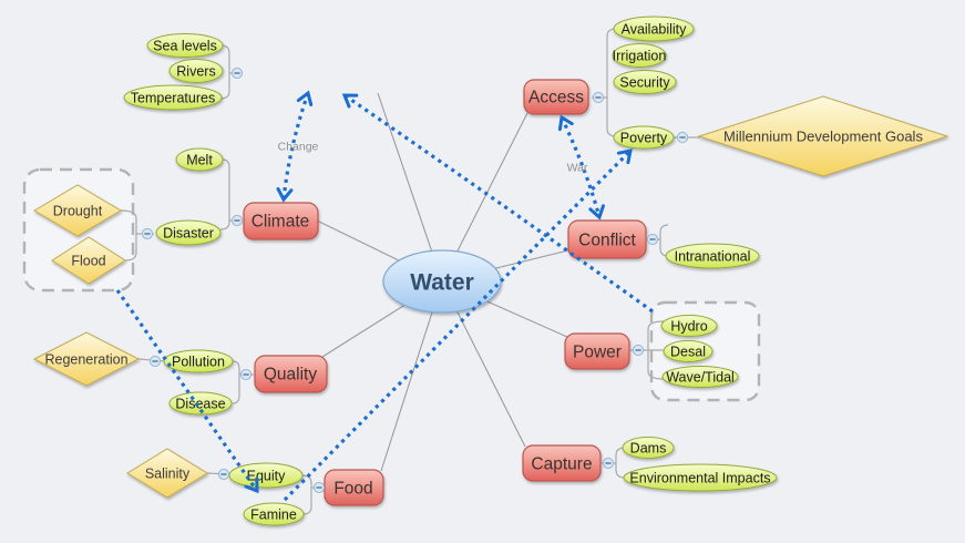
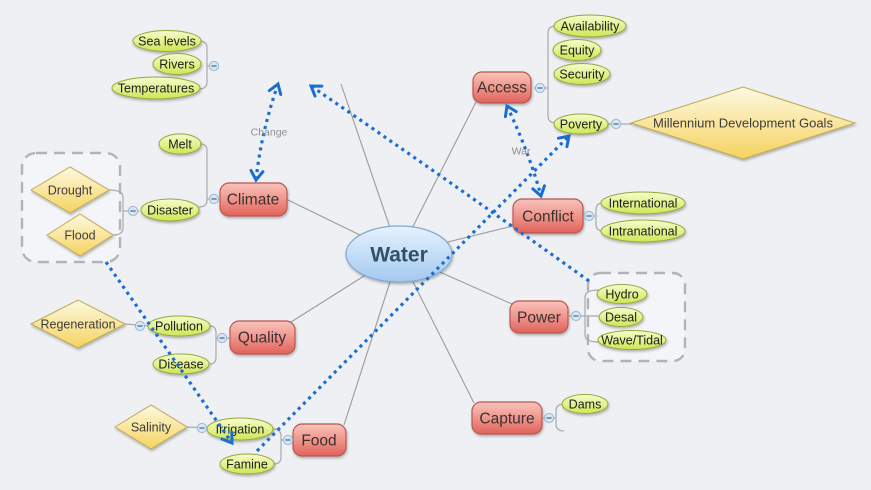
  Climate
  Quality
  Food
  Access
  Conflict
  Power
  Capture
  Sea levels
  Rivers
  Temperatures
  Melt
  Disaster
  Pollution
  Disease
- Equity
+ Irrigation
  Famine
  Availability
- Irrigation
+ Equity
  Security
  Poverty
+ International
  Intranational
  Hydro
  Desal
  Wave/Tidal
  Dams
- Environmental Impacts
  Drought
  Flood
  Regeneration
  Salinity
  Millennium Development Goals
  Water
  Change
  War
